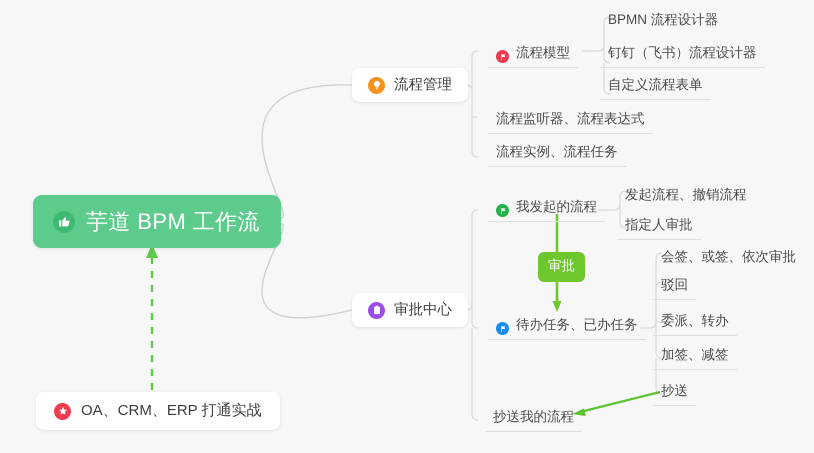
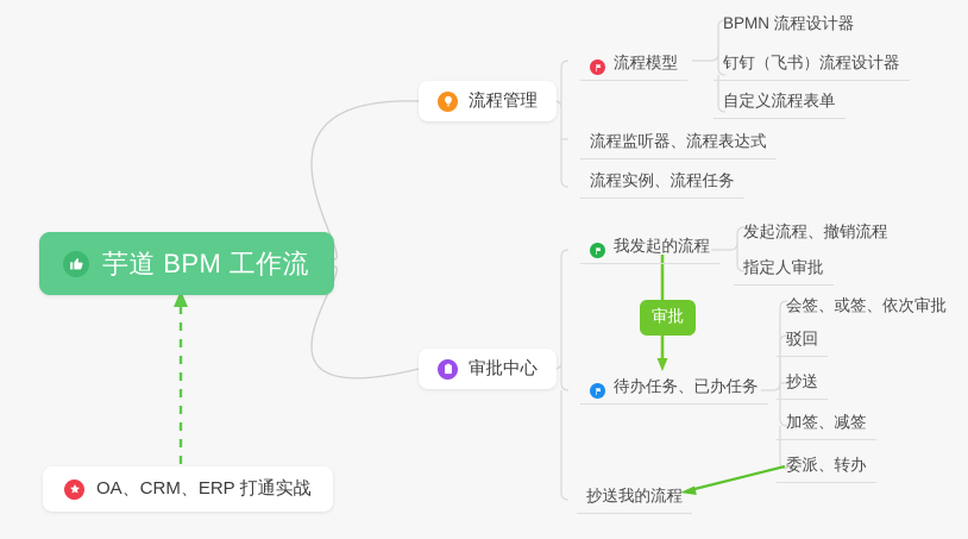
  芋道 BPM 工作流
  流程管理
  流程模型
  BPMN 流程设计器
  钉钉（飞书）流程设计器
  自定义流程表单
  流程监听器、流程表达式
  流程实例、流程任务
  审批中心
  我发起的流程
  发起流程、撤销流程
  指定人审批
  审批
  待办任务、已办任务
  会签、或签、依次审批
  驳回
- 委派、转办
+ 抄送
  加签、减签
- 抄送
+ 委派、转办
  抄送我的流程
  OA、CRM、ERP 打通实战
